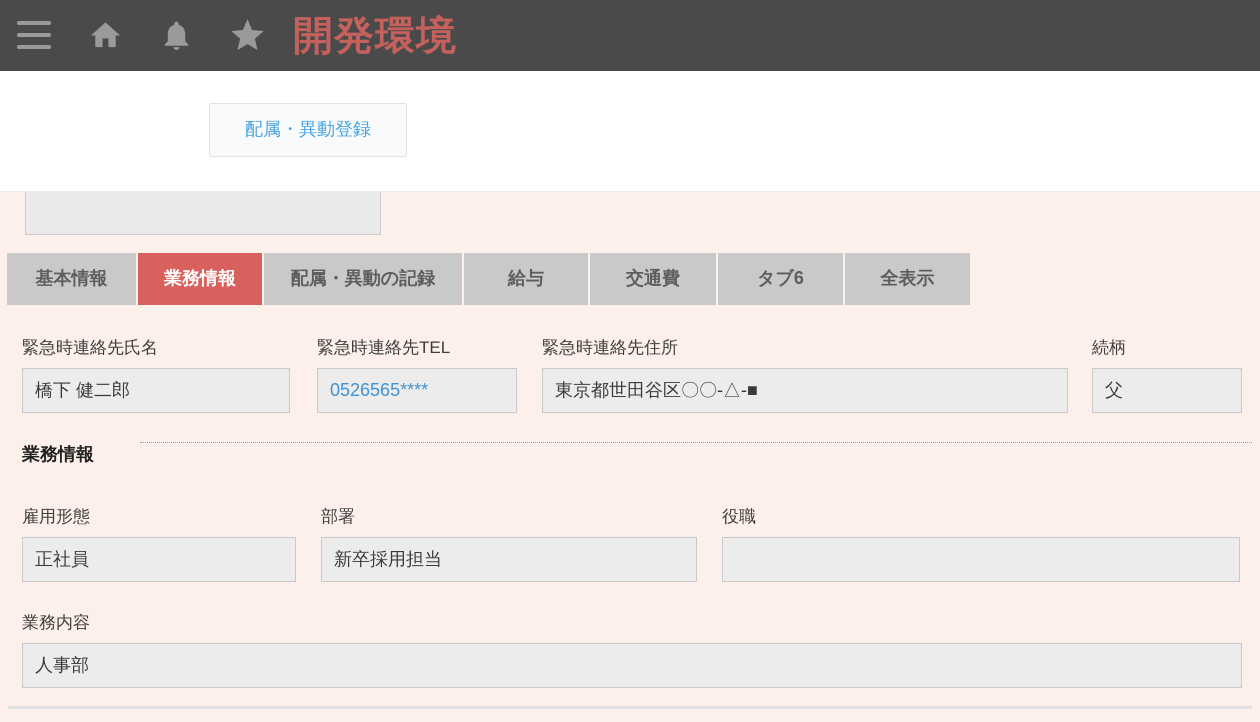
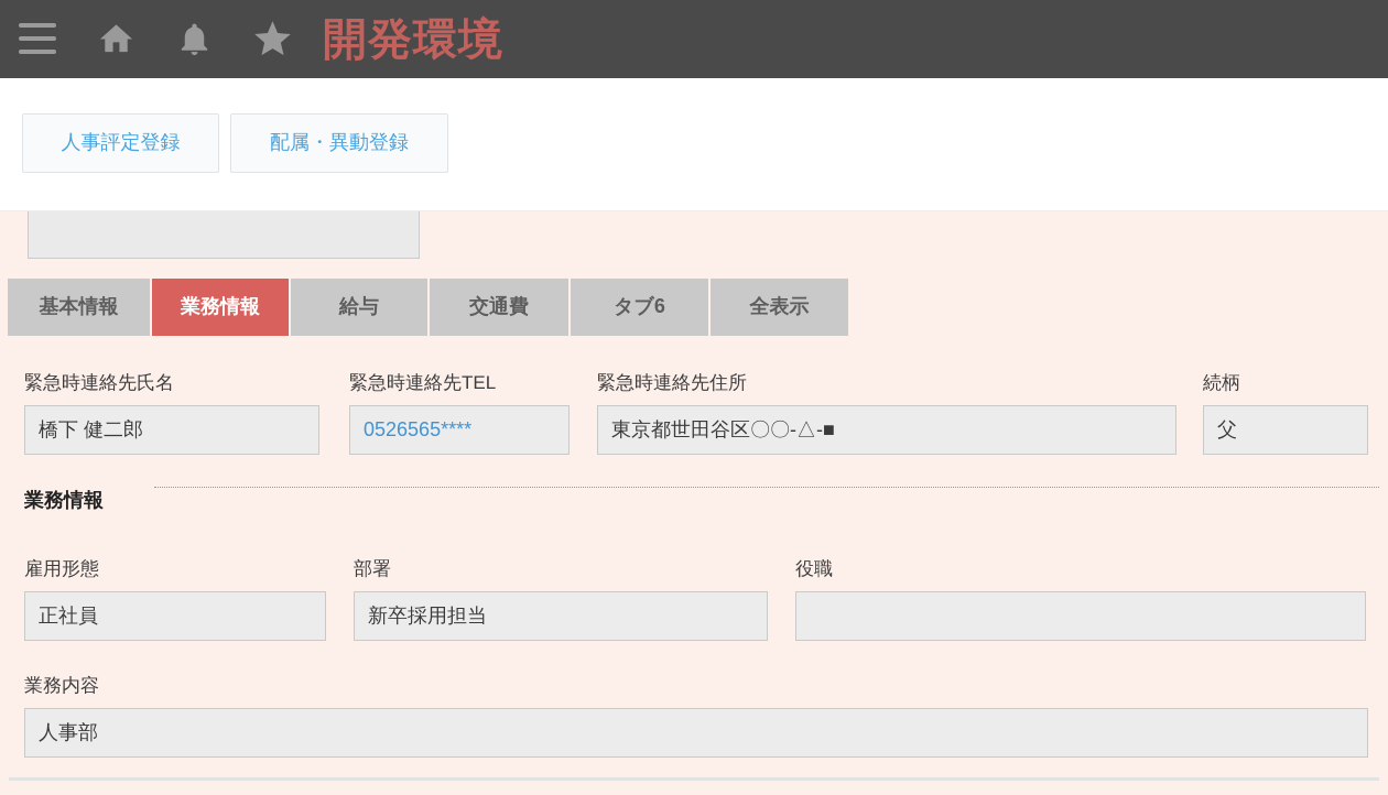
  開発環境
+ 人事評定登録
  配属・異動登録
  基本情報
  業務情報
- 配属・異動の記録
  給与
  交通費
  タブ6
  全表示
  緊急時連絡先氏名
  橋下 健二郎
  緊急時連絡先TEL
  0526565****
  緊急時連絡先住所
  東京都世田谷区〇〇-△-■
  続柄
  父
  業務情報
  雇用形態
  正社員
  部署
  新卒採用担当
  役職
  業務内容
  人事部
